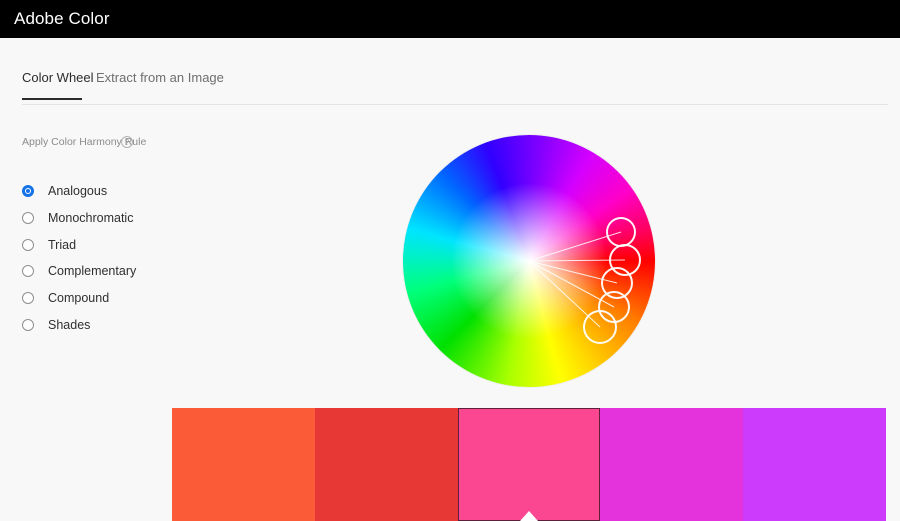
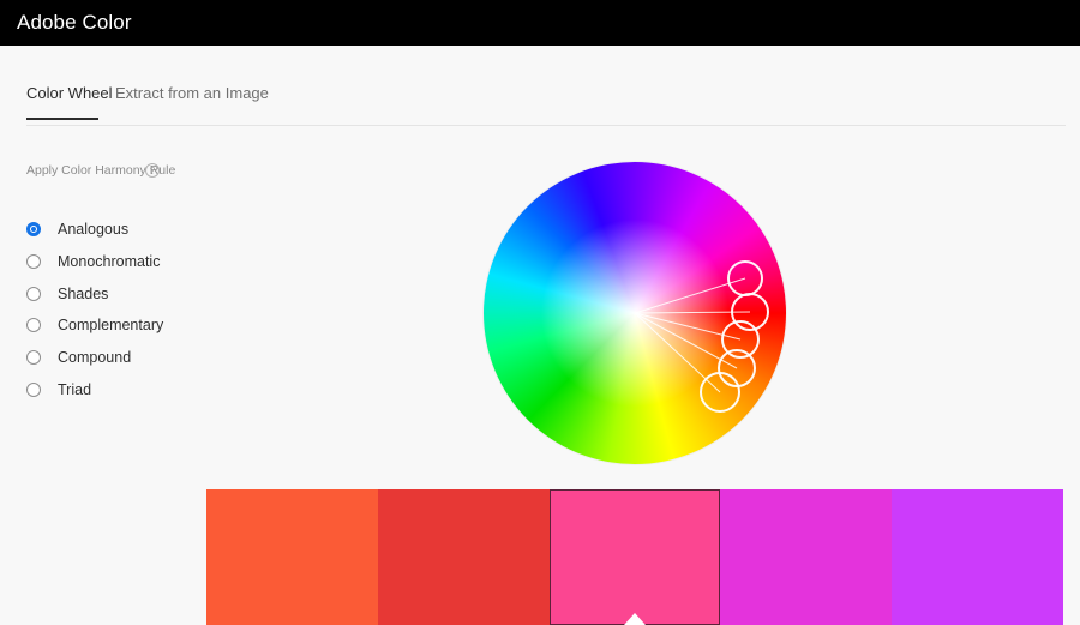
  Adobe Color
  Color Wheel
  Extract from an Image
  Apply Color Harmony Rule
  ?
  Analogous
  Monochromatic
- Triad
+ Shades
  Complementary
  Compound
- Shades
+ Triad
